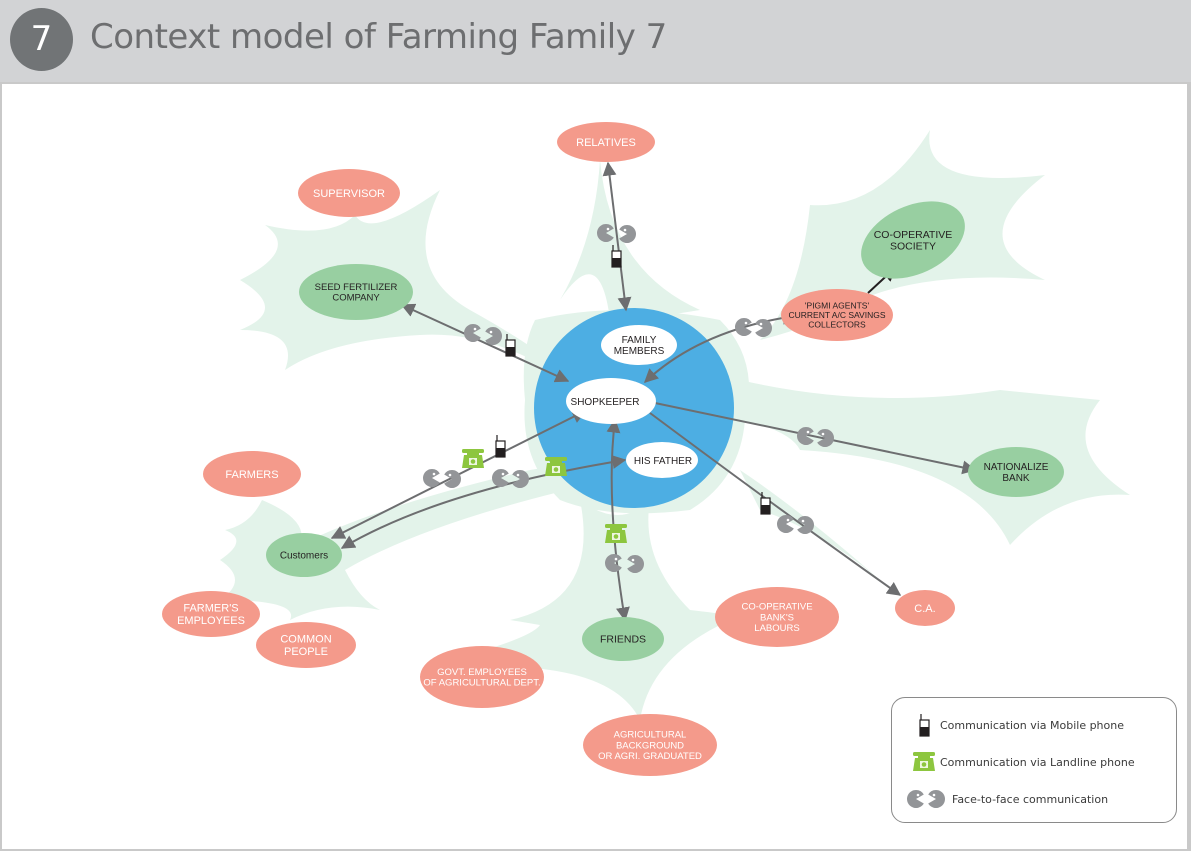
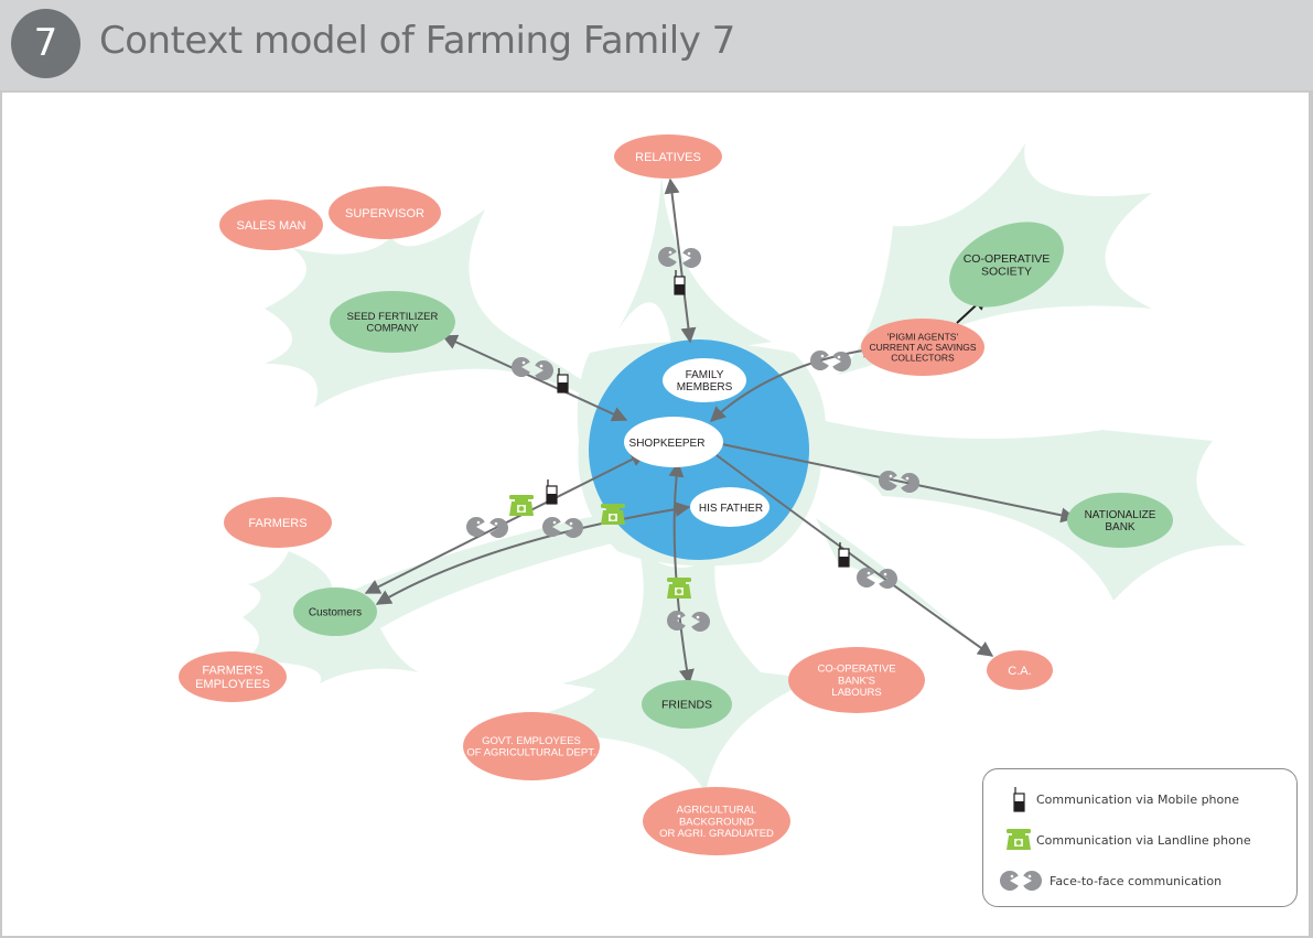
  7
  Context model of Farming Family 7
  FAMILY MEMBERS
  SHOPKEEPER
  HIS FATHER
  RELATIVES
+ SALES MAN
  SUPERVISOR
  SEED FERTILIZER COMPANY
  CO-OPERATIVE SOCIETY
  'PIGMI AGENTS' CURRENT A/C SAVINGS COLLECTORS
  NATIONALIZE BANK
  C.A.
  FARMERS
  Customers
  FARMER'S EMPLOYEES
- COMMON PEOPLE
  FRIENDS
  GOVT. EMPLOYEES OF AGRICULTURAL DEPT.
  CO-OPERATIVE BANK'S LABOURS
  AGRICULTURAL BACKGROUND OR AGRI. GRADUATED
  Communication via Mobile phone
  Communication via Landline phone
  Face-to-face communication
